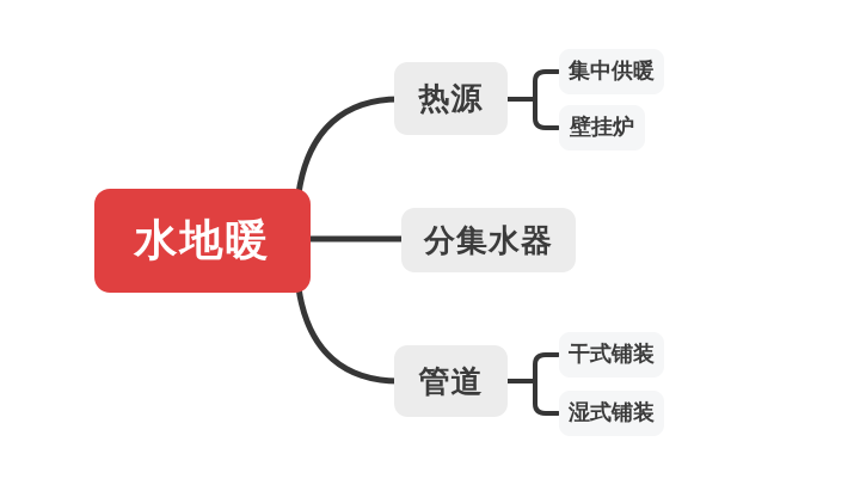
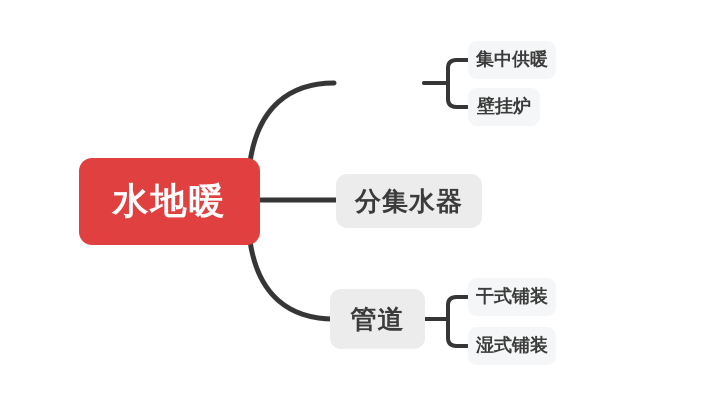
  水地暖
- 热源
  分集水器
  管道
  集中供暖
  壁挂炉
  干式铺装
  湿式铺装
